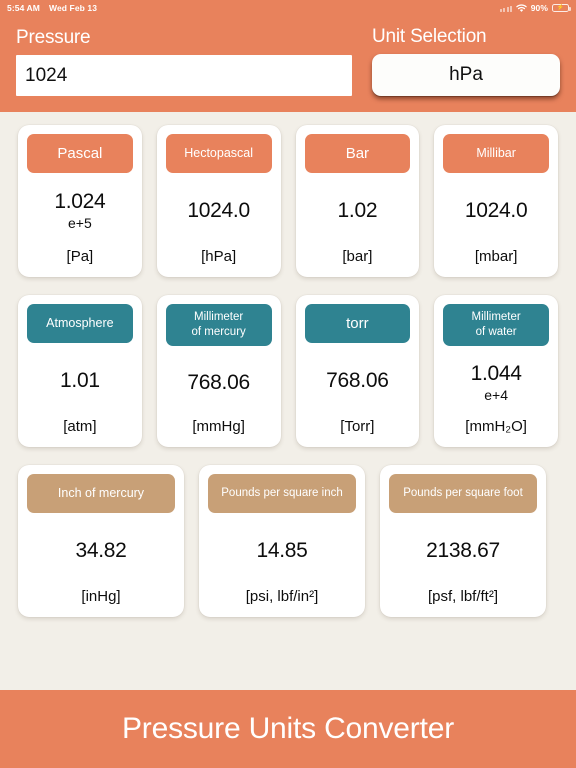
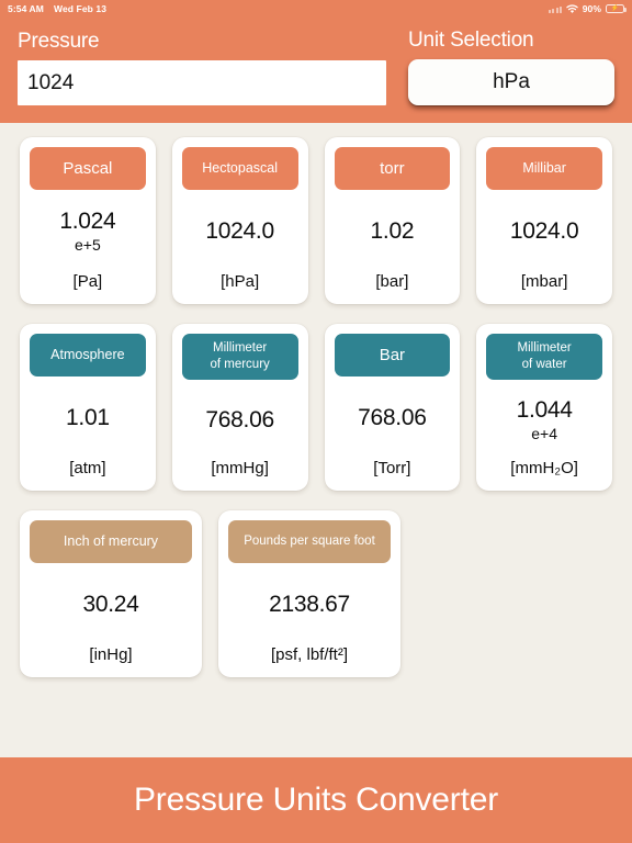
  5:54 AM
  Wed Feb 13
  90%
  Pressure
  1024
  Unit Selection
  hPa
  Pascal
  1.024
  e+5
  [Pa]
  Hectopascal
  1024.0
  [hPa]
- Bar
+ torr
  1.02
  [bar]
  Millibar
  1024.0
  [mbar]
  Atmosphere
  1.01
  [atm]
  Millimeter
  of mercury
  768.06
  [mmHg]
- torr
+ Bar
  768.06
  [Torr]
  Millimeter
  of water
  1.044
  e+4
  [mmH₂O]
  Inch of mercury
- 34.82
+ 30.24
  [inHg]
- Pounds per square inch
- 14.85
- [psi, lbf/in²]
  Pounds per square foot
  2138.67
  [psf, lbf/ft²]
  Pressure Units Converter
